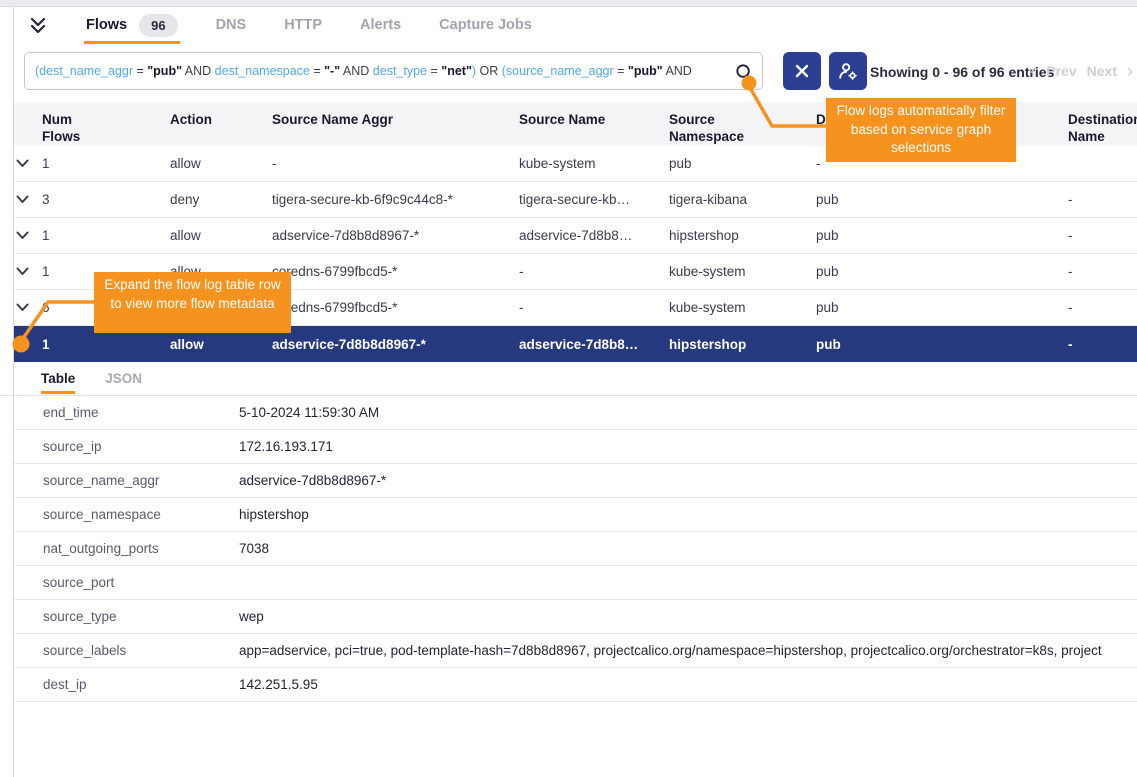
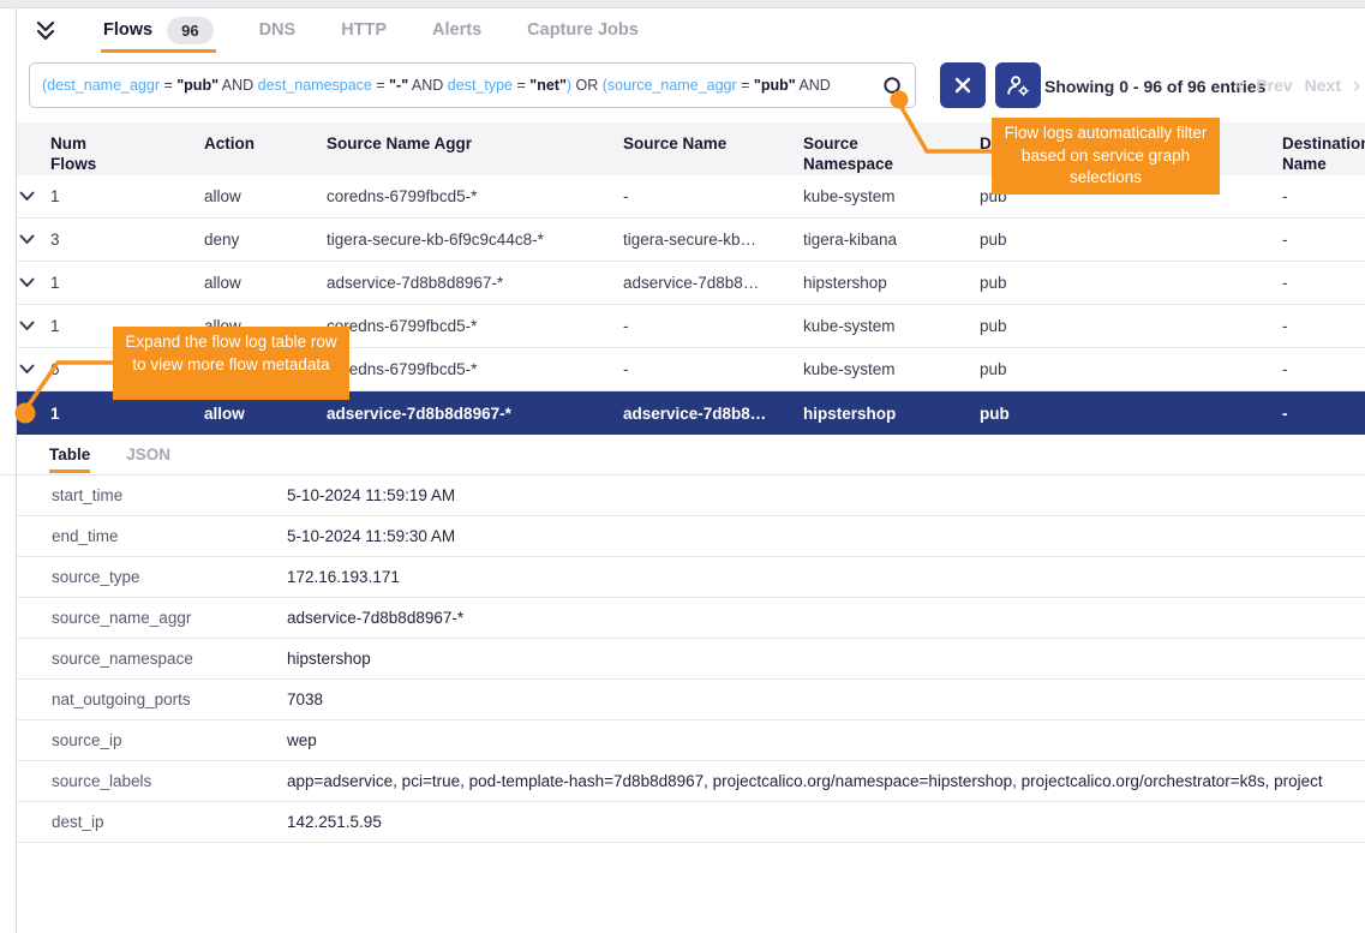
  Flows
  96
  DNS
  HTTP
  Alerts
  Capture Jobs
  (dest_name_aggr = "pub" AND dest_namespace = "-" AND dest_type = "net") OR (source_name_aggr = "pub" AND
  Showing 0 - 96 of 96 entries
  ‹
  Prev
  Next
  ›
  Num Flows
  Action
  Source Name Aggr
  Source Name
  Source Namespace
  Destinatio Name
  1
  allow
+ coredns-6799fbcd5-*
  -
  kube-system
  pub
  -
  3
  deny
  tigera-secure-kb-6f9c9c44c8-*
  tigera-secure-kb…
  tigera-kibana
  pub
  -
  1
  allow
  adservice-7d8b8d8967-*
  adservice-7d8b8…
  hipstershop
  pub
  -
  1
  edns-6799fbcd5-*
  -
  kube-system
  pub
  -
  edns-6799fbcd5-*
  -
  kube-system
  pub
  -
  1
  allow
  adservice-7d8b8d8967-*
  adservice-7d8b8…
  hipstershop
  pub
  -
  Table
  JSON
+ start_time
+ 5-10-2024 11:59:19 AM
  end_time
  5-10-2024 11:59:30 AM
- source_ip
+ source_type
  172.16.193.171
  source_name_aggr
  adservice-7d8b8d8967-*
  source_namespace
  hipstershop
  nat_outgoing_ports
  7038
- source_port
- source_type
+ source_ip
  wep
  source_labels
  app=adservice, pci=true, pod-template-hash=7d8b8d8967, projectcalico.org/namespace=hipstershop, projectcalico.org/orchestrator=k8s, project
  dest_ip
  142.251.5.95
  Flow logs automatically filter based on service graph selections
  Expand the flow log table row to view more flow metadata
